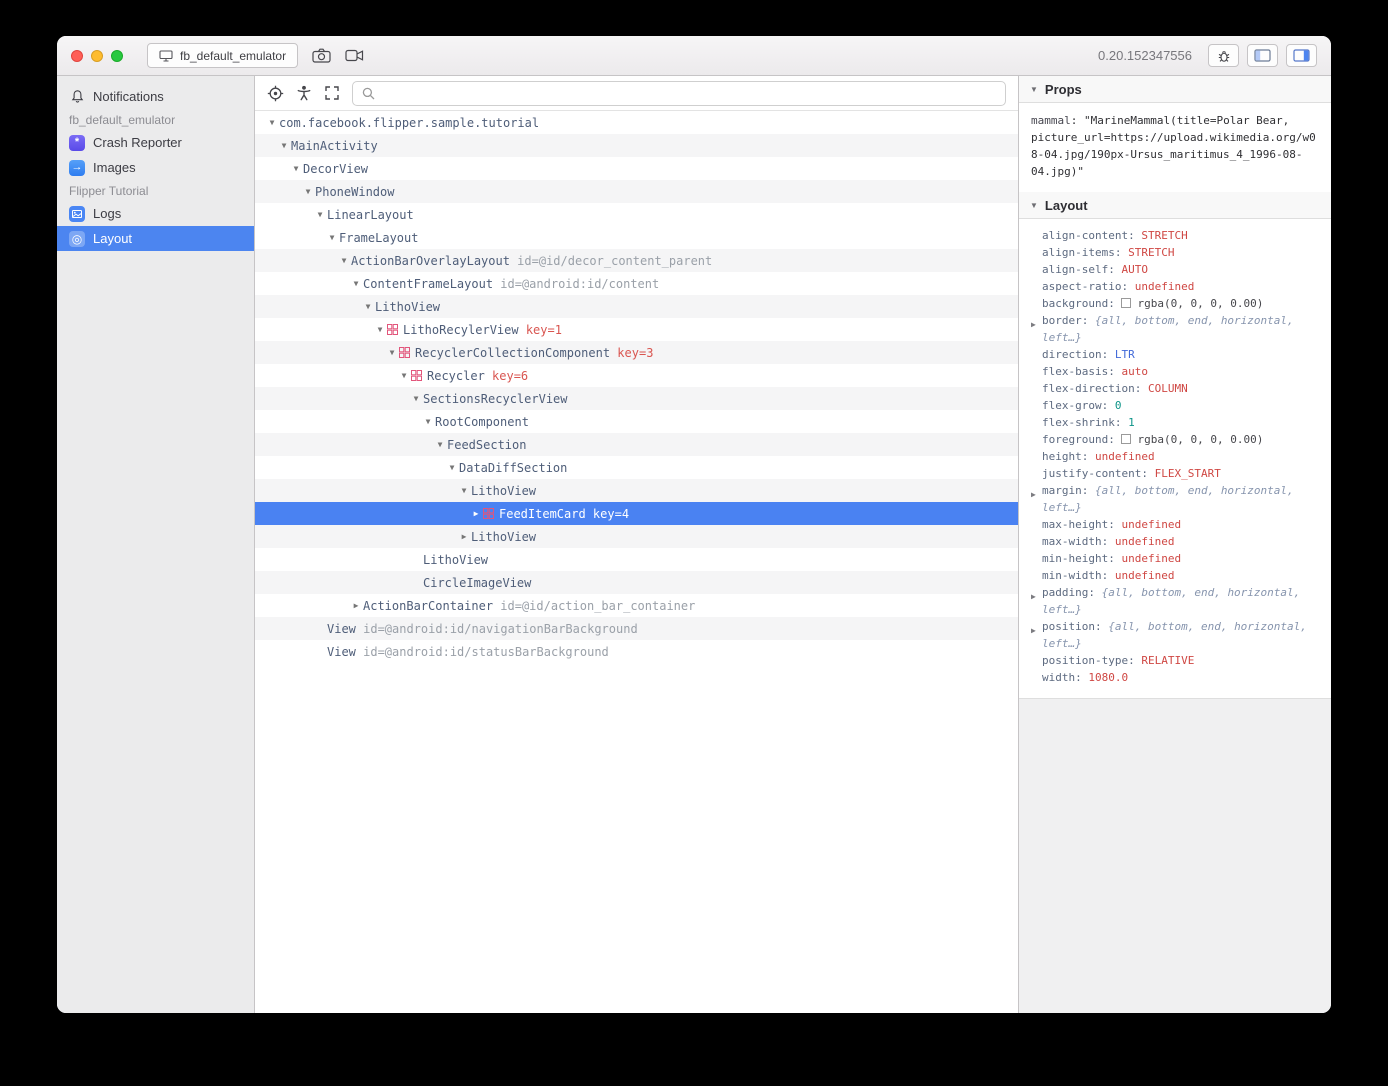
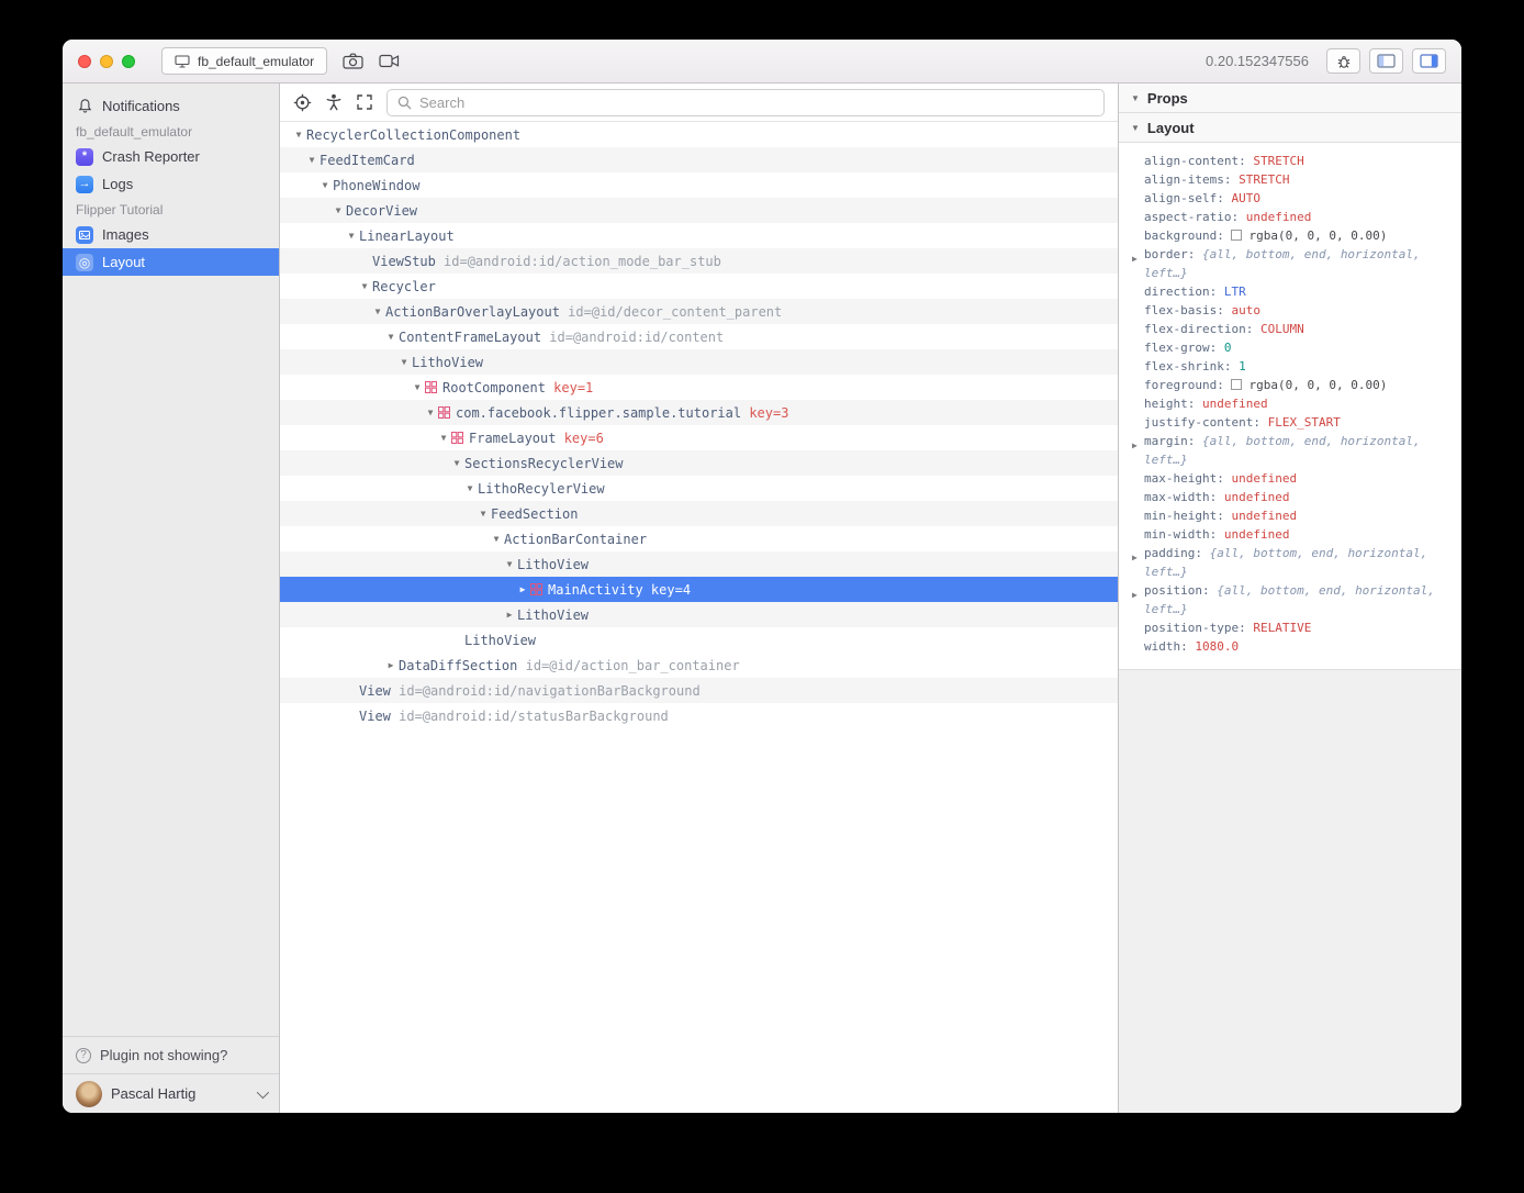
  fb_default_emulator
  0.20.152347556
  Notifications
  fb_default_emulator
  *
  Crash Reporter
  →
- Images
+ Logs
  Flipper Tutorial
- Logs
+ Images
  ◎
  Layout
+ ?
+ Plugin not showing?
+ Pascal Hartig
+ Search
  ▼
- com.facebook.flipper.sample.tutorial
+ RecyclerCollectionComponent
  ▼
- MainActivity
+ FeedItemCard
  ▼
- DecorView
+ PhoneWindow
  ▼
- PhoneWindow
+ DecorView
  ▼
  LinearLayout
+ ViewStub
+ id=@android:id/action_mode_bar_stub
  ▼
- FrameLayout
+ Recycler
  ▼
  ActionBarOverlayLayout
  id=@id/decor_content_parent
  ▼
  ContentFrameLayout
  id=@android:id/content
  ▼
  LithoView
  ▼
- LithoRecylerView
+ RootComponent
  key=1
  ▼
- RecyclerCollectionComponent
+ com.facebook.flipper.sample.tutorial
  key=3
  ▼
- Recycler
+ FrameLayout
  key=6
  ▼
  SectionsRecyclerView
  ▼
- RootComponent
+ LithoRecylerView
  ▼
  FeedSection
  ▼
- DataDiffSection
+ ActionBarContainer
  ▼
  LithoView
  ▶
- FeedItemCard
+ MainActivity
  key=4
  ▶
  LithoView
  LithoView
- CircleImageView
  ▶
- ActionBarContainer
+ DataDiffSection
  id=@id/action_bar_container
  View
  id=@android:id/navigationBarBackground
  View
  id=@android:id/statusBarBackground
  ▼
  Props
- mammal: "MarineMammal(title=Polar Bear, picture_url=https://upload.wikimedia.org/w08-04.jpg/190px-Ursus_maritimus_4_1996-08-04.jpg)"
  ▼
  Layout
  align-content: STRETCH
  align-items: STRETCH
  align-self: AUTO
  aspect-ratio: undefined
  background: rgba(0, 0, 0, 0.00)
  ▶
  border: {all, bottom, end, horizontal, left…}
  direction: LTR
  flex-basis: auto
  flex-direction: COLUMN
  flex-grow: 0
  flex-shrink: 1
  foreground: rgba(0, 0, 0, 0.00)
  height: undefined
  justify-content: FLEX_START
  ▶
  margin: {all, bottom, end, horizontal, left…}
  max-height: undefined
  max-width: undefined
  min-height: undefined
  min-width: undefined
  ▶
  padding: {all, bottom, end, horizontal, left…}
  ▶
  position: {all, bottom, end, horizontal, left…}
  position-type: RELATIVE
  width: 1080.0
